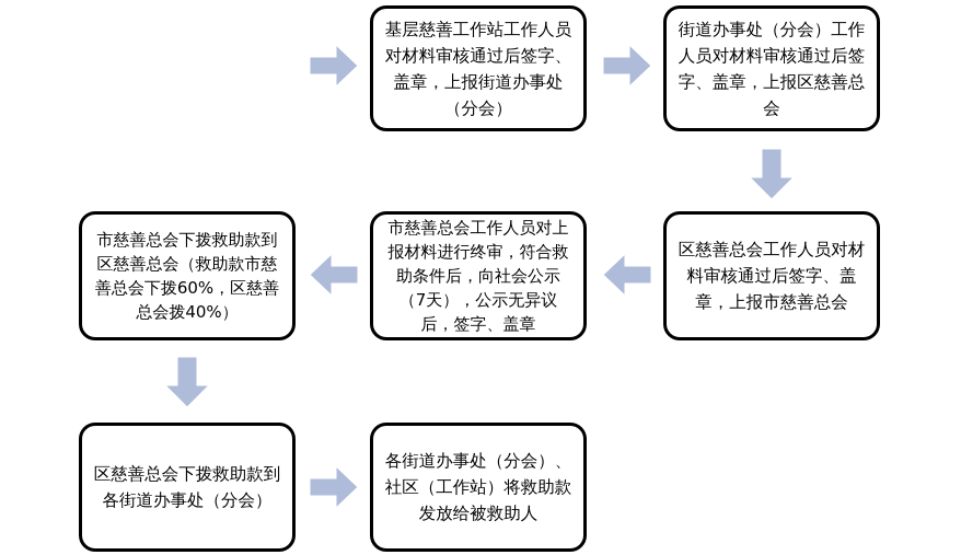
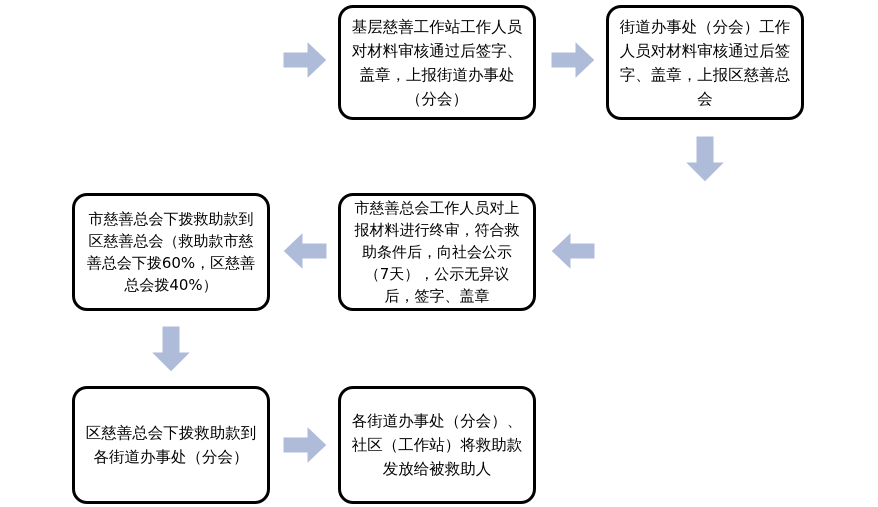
  基层慈善工作站工作人员对材料审核通过后签字、盖章，上报街道办事处（分会）
  街道办事处（分会）工作人员对材料审核通过后签字、盖章，上报区慈善总会
  市慈善总会下拨救助款到区慈善总会（救助款市慈善总会下拨60%，区慈善总会拨40%）
  市慈善总会工作人员对上报材料进行终审，符合救助条件后，向社会公示（7天），公示无异议后，签字、盖章
- 区慈善总会工作人员对材料审核通过后签字、盖章，上报市慈善总会
  区慈善总会下拨救助款到各街道办事处（分会）
  各街道办事处（分会）、社区（工作站）将救助款发放给被救助人
